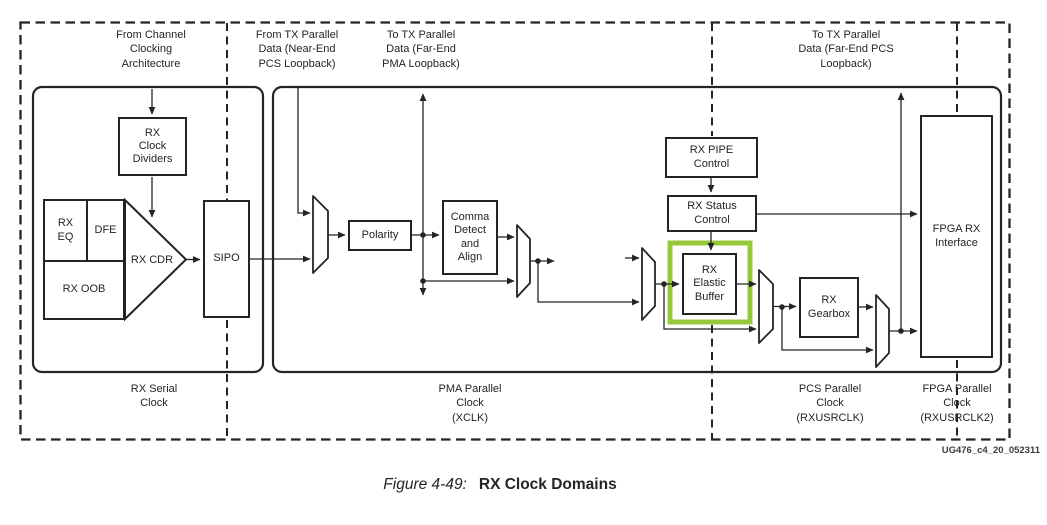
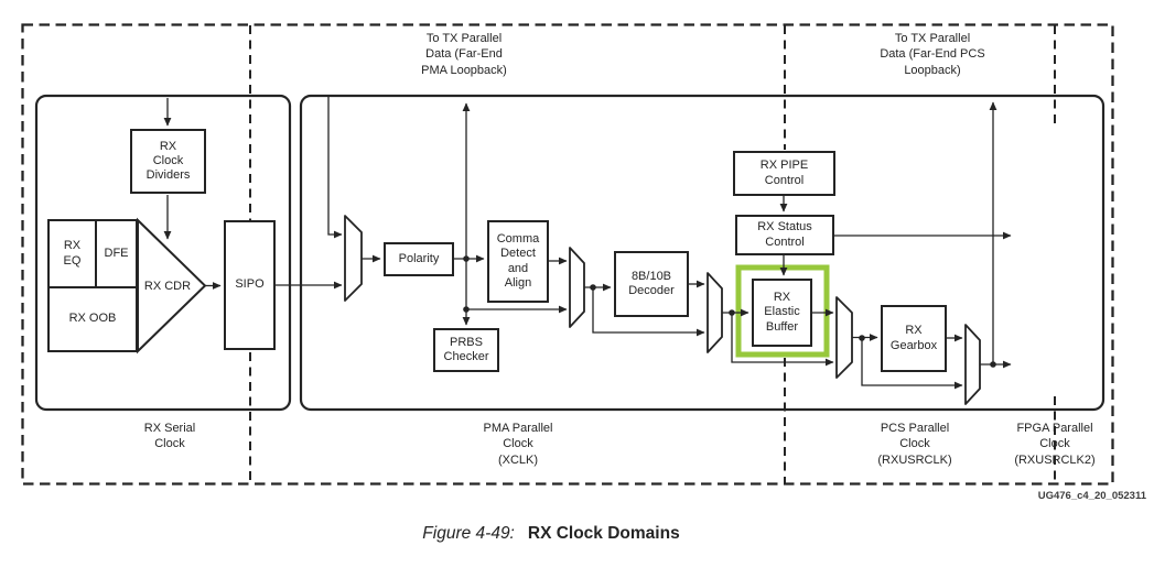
  RX
  Clock
  Dividers
  RX
  EQ
  DFE
  RX OOB
  RX CDR
  SIPO
  Polarity
  Comma
  Detect
  and
  Align
+ PRBS
+ Checker
+ 8B/10B
+ Decoder
  RX
  Elastic
  Buffer
  RX
  Gearbox
  RX PIPE
  Control
  RX Status
  Control
- FPGA RX
- Interface
- From Channel
- Clocking
- Architecture
- From TX Parallel
- Data (Near-End
- PCS Loopback)
  To TX Parallel
  Data (Far-End
  PMA Loopback)
  To TX Parallel
  Data (Far-End PCS
  Loopback)
  RX Serial
  Clock
  PMA Parallel
  Clock
  (XCLK)
  PCS Parallel
  Clock
  (RXUSRCLK)
  FPGA Parallel
  Clock
  (RXUSRCLK2)
  UG476_c4_20_052311
  Figure 4-49: RX Clock Domains
